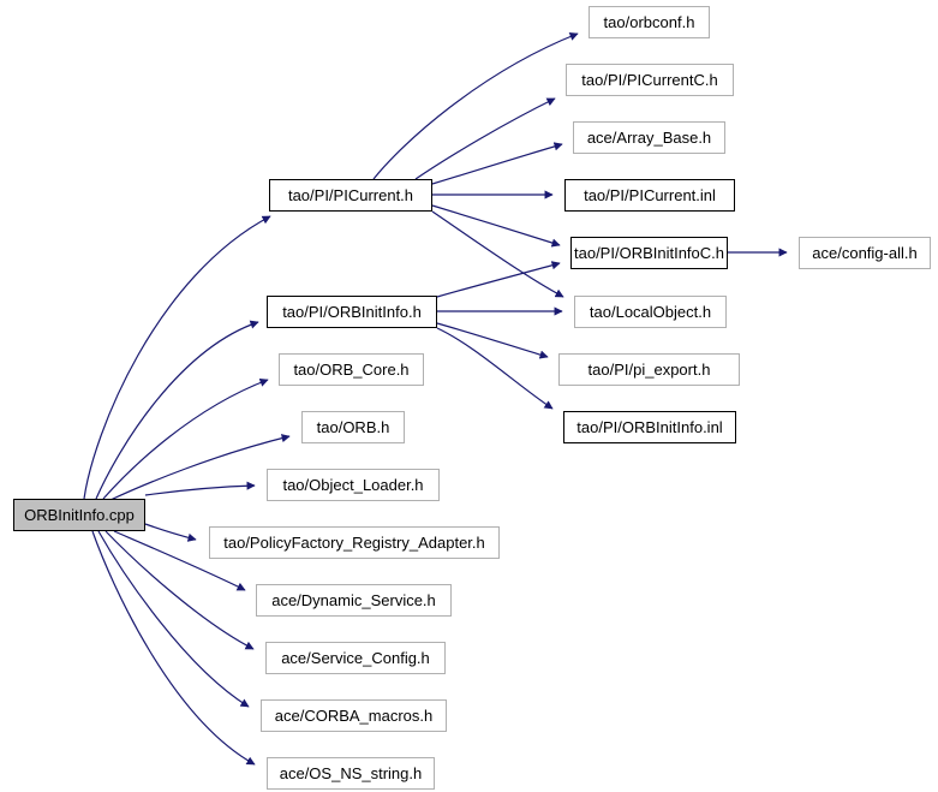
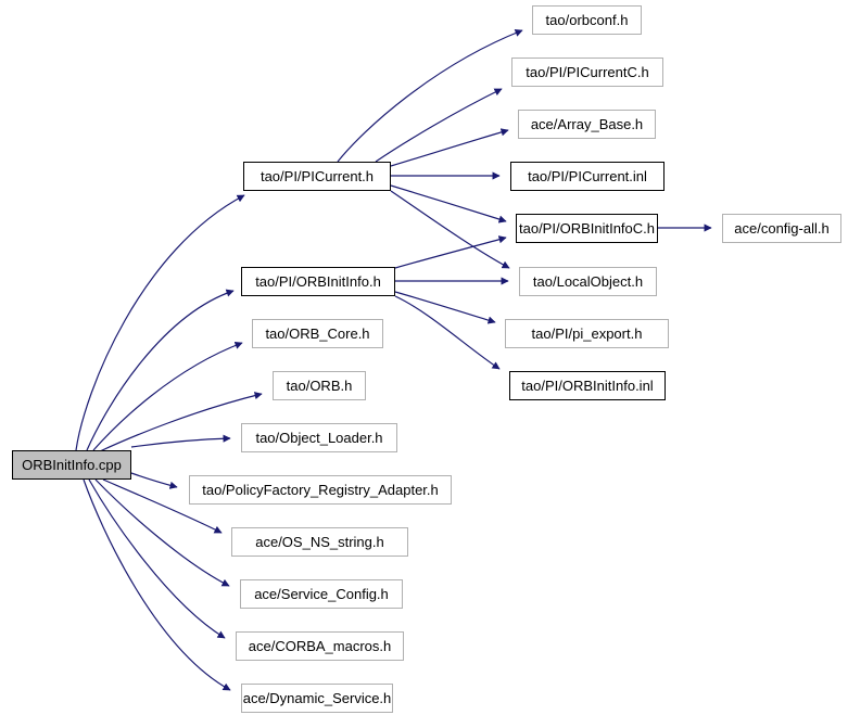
  ORBInitInfo.cpp
  tao/PI/PICurrent.h
  tao/PI/ORBInitInfo.h
  tao/ORB_Core.h
  tao/ORB.h
  tao/Object_Loader.h
  tao/PolicyFactory_Registry_Adapter.h
- ace/Dynamic_Service.h
+ ace/OS_NS_string.h
  ace/Service_Config.h
  ace/CORBA_macros.h
- ace/OS_NS_string.h
+ ace/Dynamic_Service.h
  tao/orbconf.h
  tao/PI/PICurrentC.h
  ace/Array_Base.h
  tao/PI/PICurrent.inl
  tao/PI/ORBInitInfoC.h
  tao/LocalObject.h
  tao/PI/pi_export.h
  tao/PI/ORBInitInfo.inl
  ace/config-all.h
